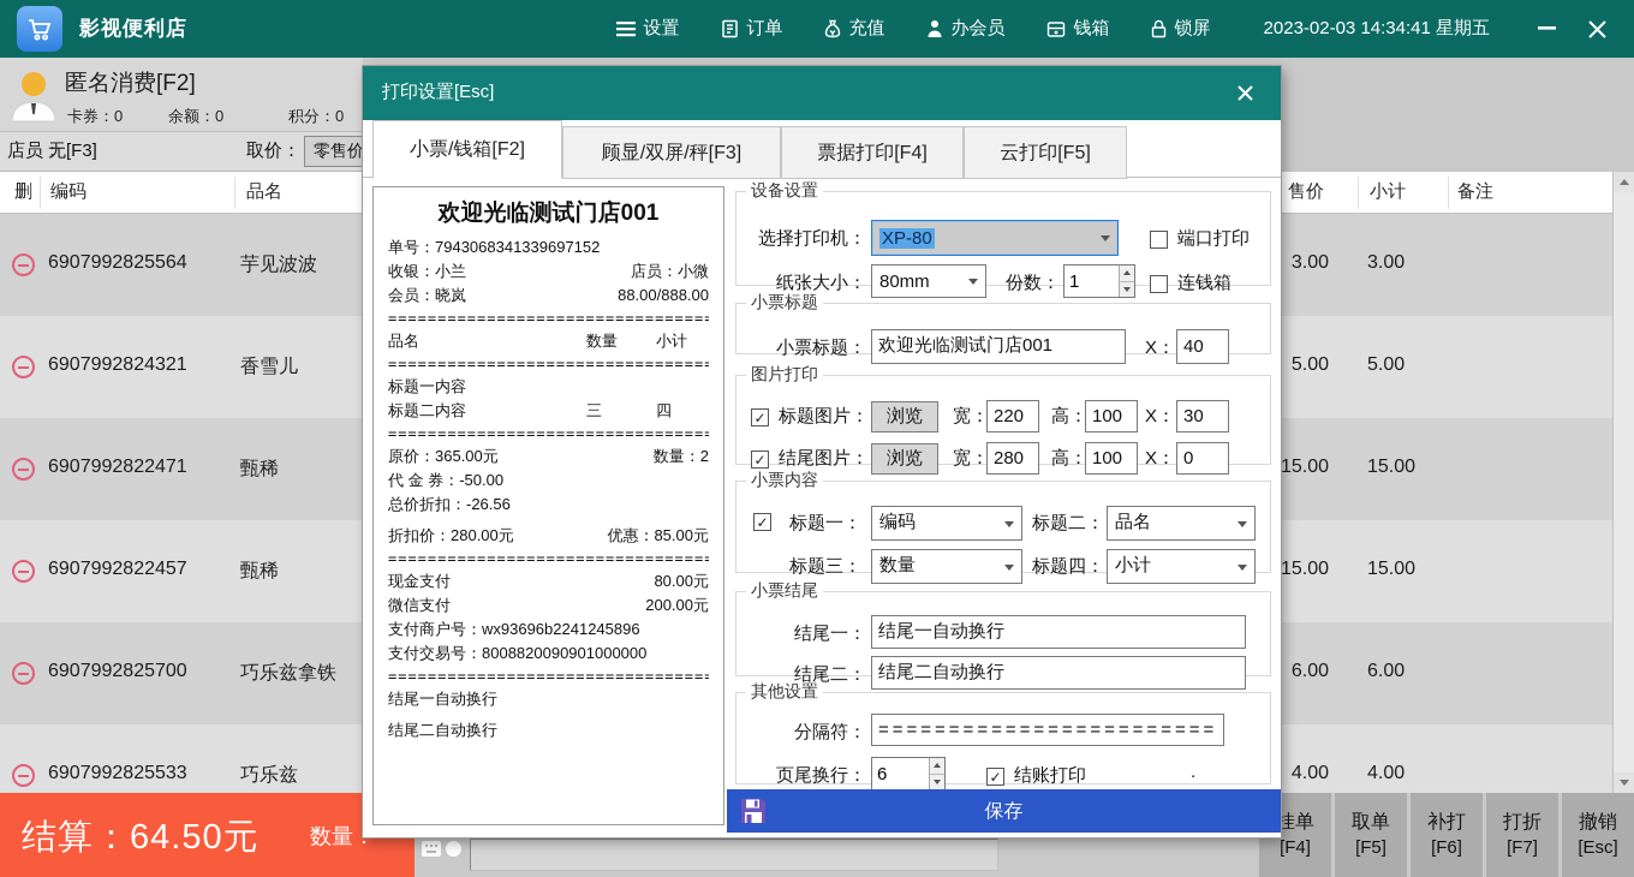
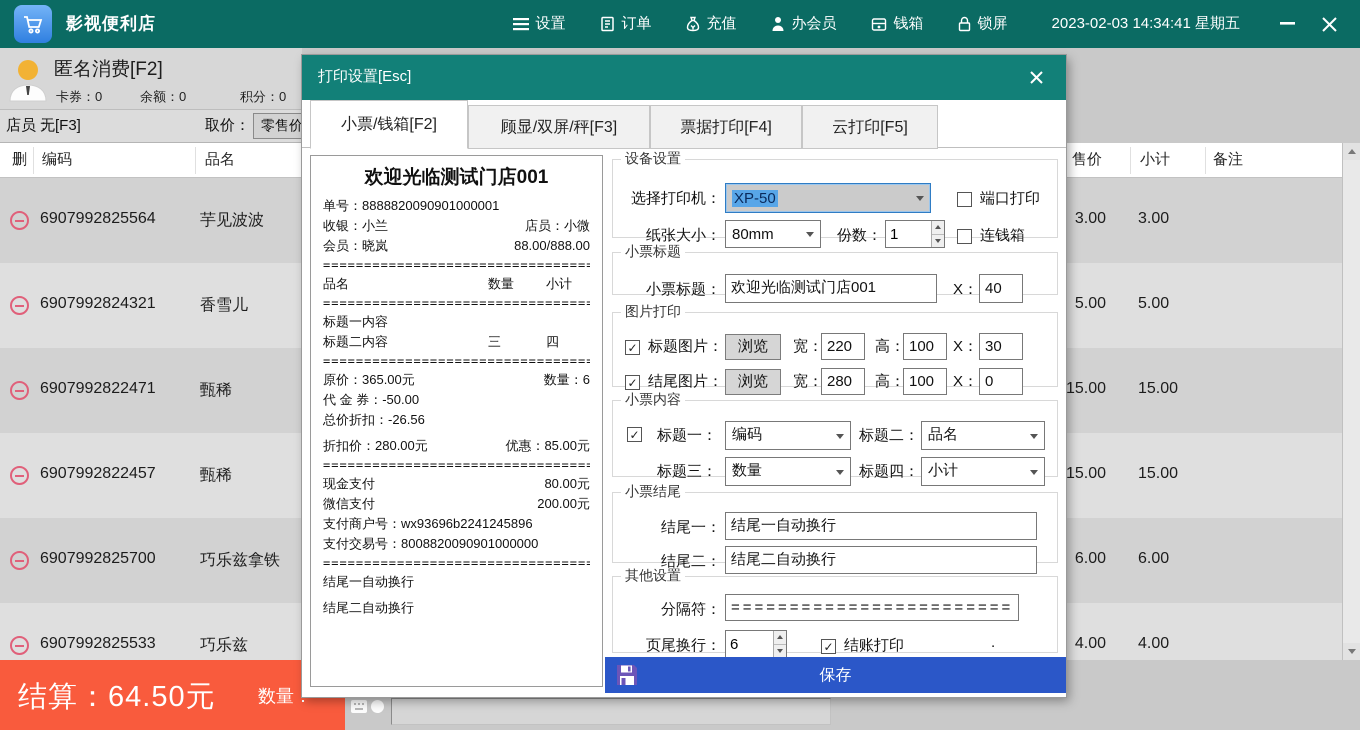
  影视便利店
  设置
  订单
  充值
  办会员
  钱箱
  锁屏
  2023-02-03 14:34:41 星期五
  匿名消费[F2]
  卡券：0
  余额：0
  积分：0
  店员：
  无[F3]
  取价：
  零售价
  删
  编码
  品名
  售价
  小计
  备注
  6907992825564
  芋见波波
  3.00
  3.00
  6907992824321
  香雪儿
  5.00
  5.00
  6907992822471
  甄稀
  15.00
  15.00
  6907992822457
  甄稀
  15.00
  15.00
  6907992825700
  巧乐兹拿铁
  6.00
  6.00
  6907992825533
  巧乐兹
  4.00
  4.00
  结算：64.50元
- 挂单
- [F4]
- 取单
- [F5]
- 补打
- [F6]
- 打折
- [F7]
- 撤销
- [Esc]
  打印设置[Esc]
  小票/钱箱[F2]
  顾显/双屏/秤[F3]
  票据打印[F4]
  云打印[F5]
  欢迎光临测试门店001
- 单号：7943068341339697152
+ 单号：8888820090901000001
  收银：小兰
  店员：小微
  会员：晓岚
  88.00/888.00
  ================================
  品名
  数量
  小计
  ================================
  标题一内容
  标题二内容
  三
  四
  ================================
  原价：365.00元
- 数量：2
+ 数量：6
  代 金 券：-50.00
  总价折扣：-26.56
  折扣价：280.00元
  优惠：85.00元
  ================================
  现金支付
  80.00元
  微信支付
  200.00元
  支付商户号：wx93696b2241245896
  支付交易号：8008820090901000000
  ================================
  结尾一自动换行
  结尾二自动换行
  设备设置
  选择打印机：
- XP-80
+ XP-50
  端口打印
  纸张大小：
  80mm
  份数：
  1
  连钱箱
  小票标题
  小票标题：
  欢迎光临测试门店001
  X：
  40
  图片打印
  ✓
  标题图片：
  浏览
  宽：
  220
  高：
  100
  X：
  30
  ✓
  结尾图片：
  浏览
  宽：
  280
  高：
  100
  X：
  0
  小票内容
  ✓
  标题一：
  编码
  标题二：
  品名
  标题三：
  数量
  标题四：
  小计
  小票结尾
  结尾一：
  结尾一自动换行
  结尾二：
  结尾二自动换行
  其他设置
  分隔符：
  ========================
  页尾换行：
  6
  ✓
  结账打印
  .
  保存
